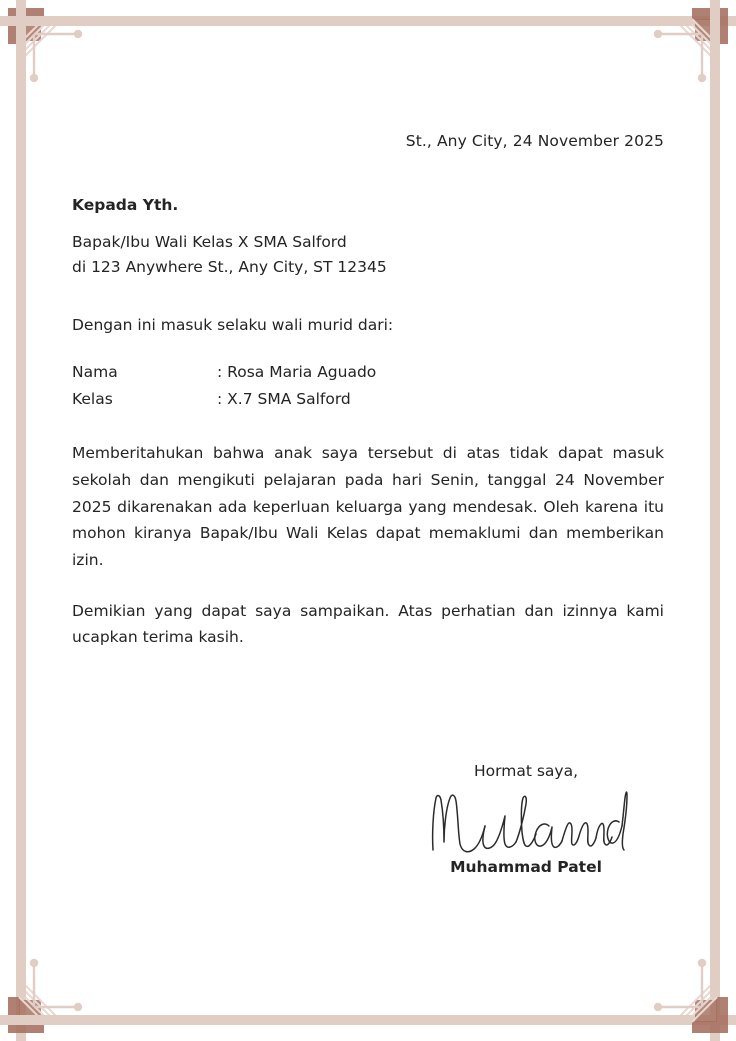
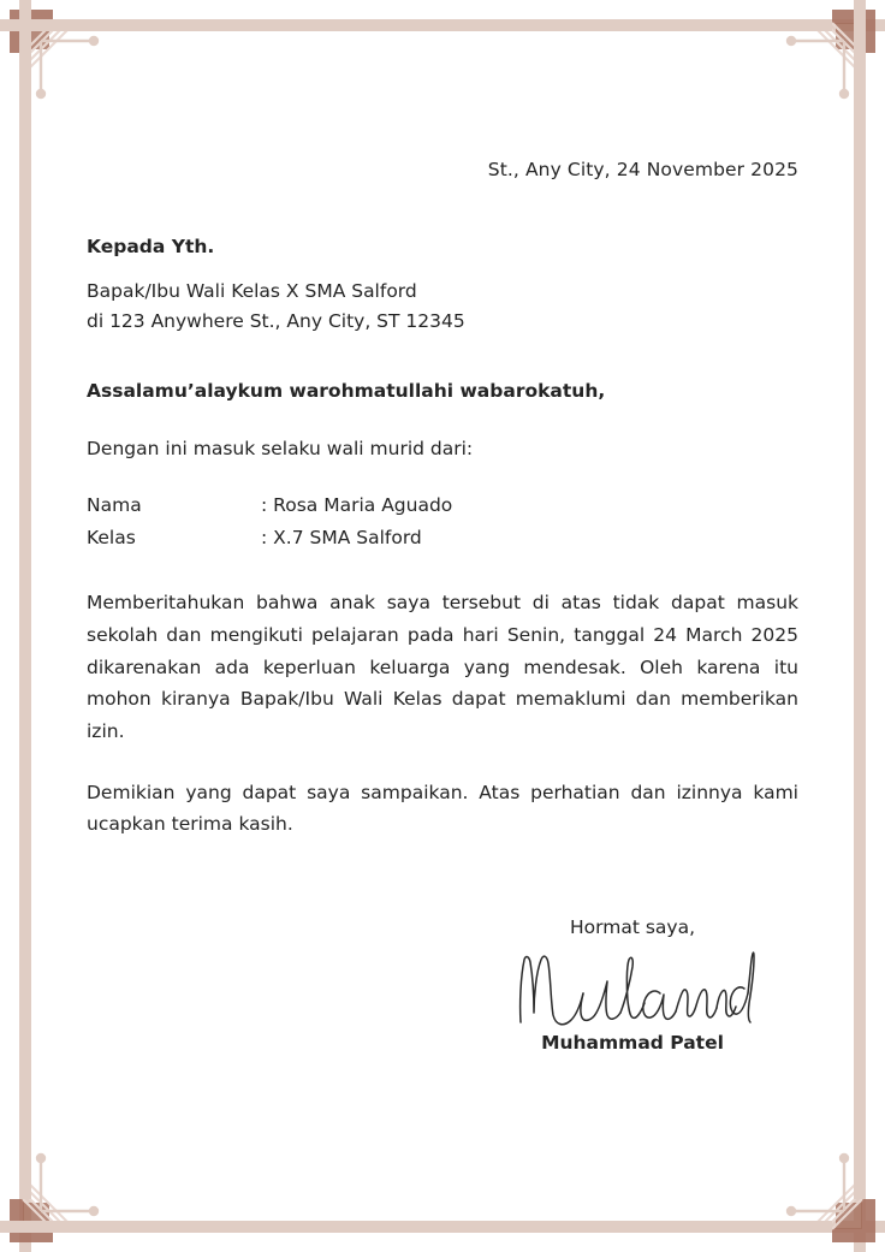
  St., Any City, 24 November 2025
  Kepada Yth.
  Bapak/Ibu Wali Kelas X SMA Salford
  di 123 Anywhere St., Any City, ST 12345
+ Assalamu’alaykum warohmatullahi wabarokatuh,
  Dengan ini masuk selaku wali murid dari:
  Nama	: Rosa Maria Aguado
  Kelas	: X.7 SMA Salford
- Memberitahukan bahwa anak saya tersebut di atas tidak dapat masuk sekolah dan mengikuti pelajaran pada hari Senin, tanggal 24 November 2025 dikarenakan ada keperluan keluarga yang mendesak. Oleh karena itu mohon kiranya Bapak/Ibu Wali Kelas dapat memaklumi dan memberikan izin.
+ Memberitahukan bahwa anak saya tersebut di atas tidak dapat masuk sekolah dan mengikuti pelajaran pada hari Senin, tanggal 24 March 2025 dikarenakan ada keperluan keluarga yang mendesak. Oleh karena itu mohon kiranya Bapak/Ibu Wali Kelas dapat memaklumi dan memberikan izin.
  Demikian yang dapat saya sampaikan. Atas perhatian dan izinnya kami ucapkan terima kasih.
  Hormat saya,
  Muhammad Patel
